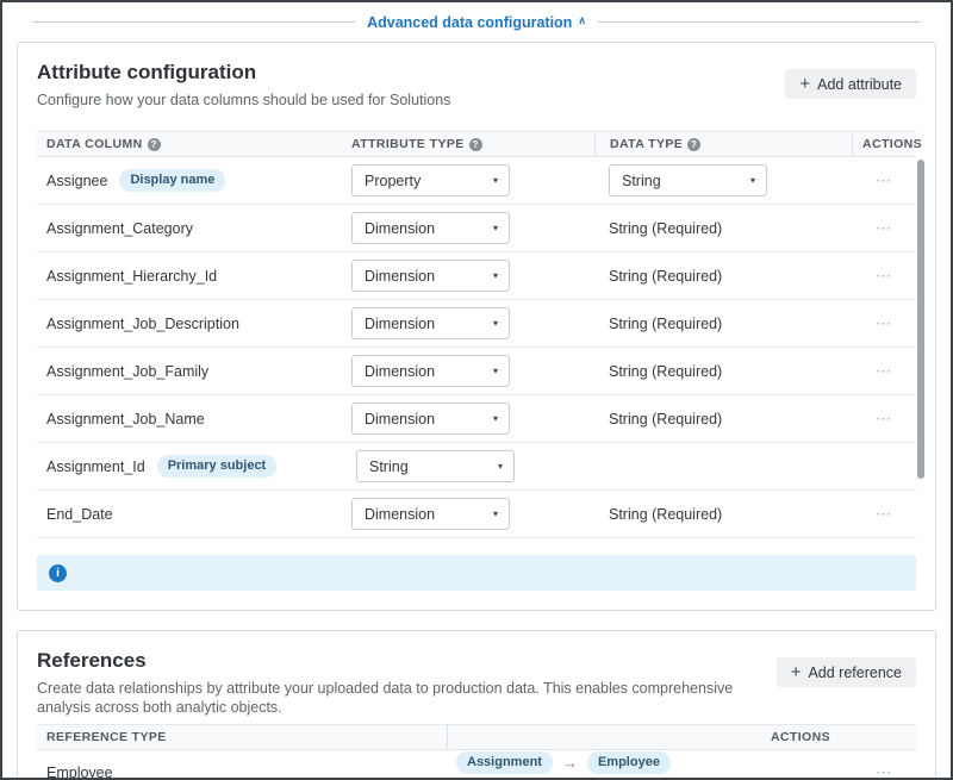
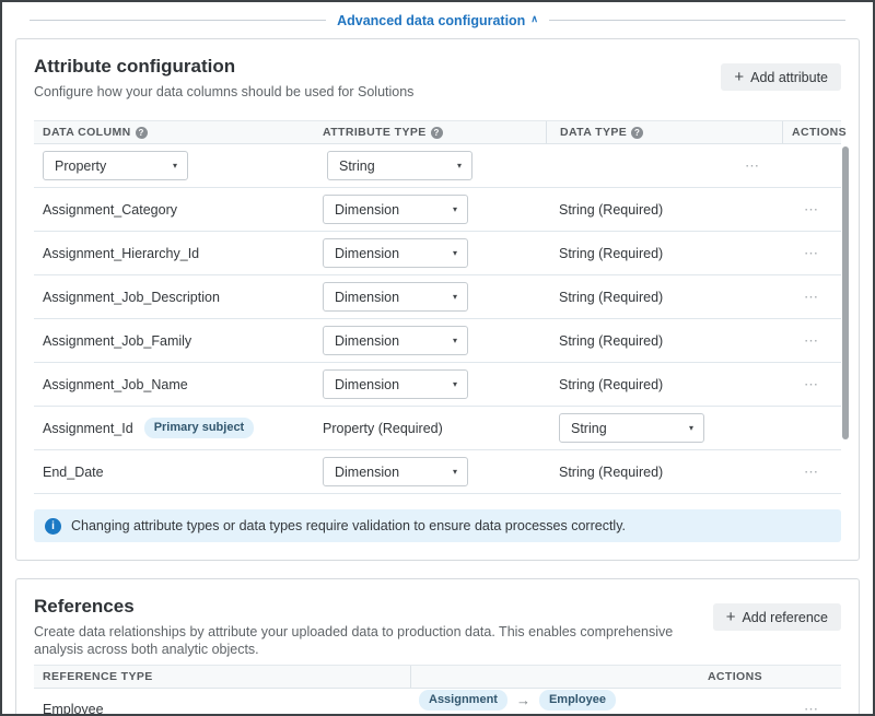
  Advanced data configuration
  ∧
  Attribute configuration
  Configure how your data columns should be used for Solutions
  +
  Add attribute
  DATA COLUMN
  ?
  ATTRIBUTE TYPE
  ?
  DATA TYPE
  ?
  ACTIONS
- Assignee
- Display name
  Property
  ▾
  String
  ▾
  ⋯
  Assignment_Category
  Dimension
  ▾
  String (Required)
  ⋯
  Assignment_Hierarchy_Id
  Dimension
  ▾
  String (Required)
  ⋯
  Assignment_Job_Description
  Dimension
  ▾
  String (Required)
  ⋯
  Assignment_Job_Family
  Dimension
  ▾
  String (Required)
  ⋯
  Assignment_Job_Name
  Dimension
  ▾
  String (Required)
  ⋯
  Assignment_Id
  Primary subject
+ Property (Required)
  String
  ▾
  End_Date
  Dimension
  ▾
  String (Required)
  ⋯
  i
+ Changing attribute types or data types require validation to ensure data processes correctly.
  References
  Create data relationships by attribute your uploaded data to production data. This enables comprehensive analysis across both analytic objects.
  +
  Add reference
  REFERENCE TYPE
  ACTIONS
  Employee
  Assignment
  →
  Employee
  ⋯
